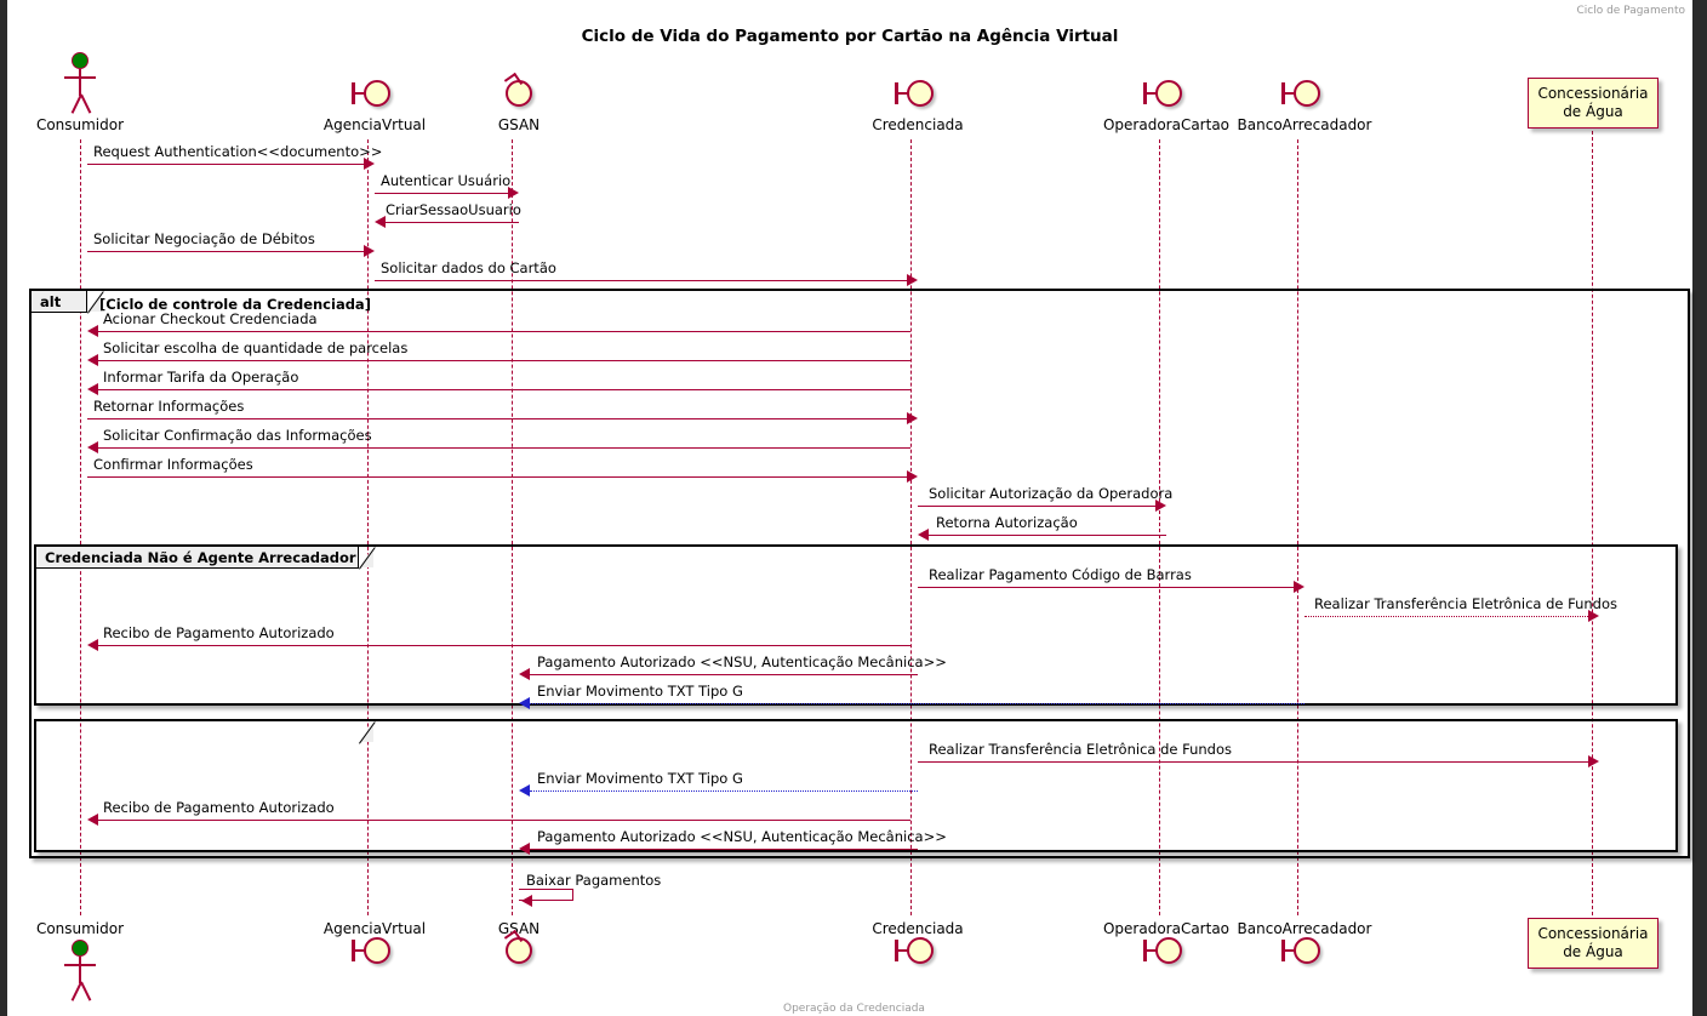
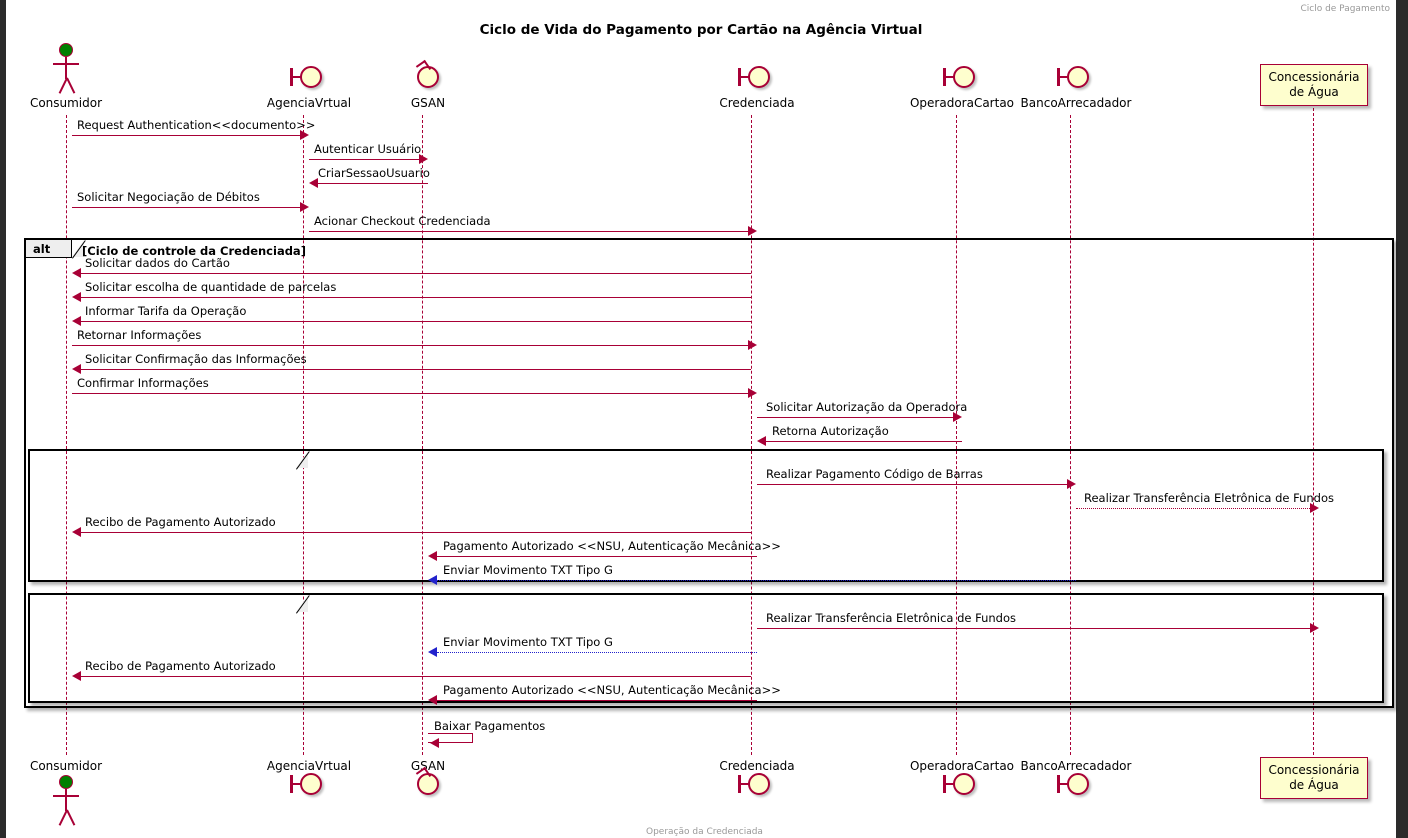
  Ciclo de Pagamento
  Ciclo de Vida do Pagamento por Cartão na Agência Virtual
  Consumidor
  AgenciaVrtual
  GSAN
  Credenciada
  OperadoraCartao
  BancoArrecadador
  Concessionária
  de Água
  Request Authentication<<documento>>
  Autenticar Usuário
  CriarSessaoUsuario
  Solicitar Negociação de Débitos
- Solicitar dados do Cartão
+ Acionar Checkout Credenciada
  alt
  [Ciclo de controle da Credenciada]
- Acionar Checkout Credenciada
+ Solicitar dados do Cartão
  Solicitar escolha de quantidade de parcelas
  Informar Tarifa da Operação
  Retornar Informações
  Solicitar Confirmação das Informações
  Confirmar Informações
  Solicitar Autorização da Operadora
  Retorna Autorização
- Credenciada Não é Agente Arrecadador
  Realizar Pagamento Código de Barras
  Realizar Transferência Eletrônica de Fundos
  Recibo de Pagamento Autorizado
  Pagamento Autorizado <<NSU, Autenticação Mecânica>>
  Enviar Movimento TXT Tipo G
  Realizar Transferência Eletrônica de Fundos
  Enviar Movimento TXT Tipo G
  Recibo de Pagamento Autorizado
  Pagamento Autorizado <<NSU, Autenticação Mecânica>>
  Baixar Pagamentos
  Consumidor
  AgenciaVrtual
  GSAN
  Credenciada
  OperadoraCartao
  BancoArrecadador
  Concessionária
  de Água
  Operação da Credenciada
